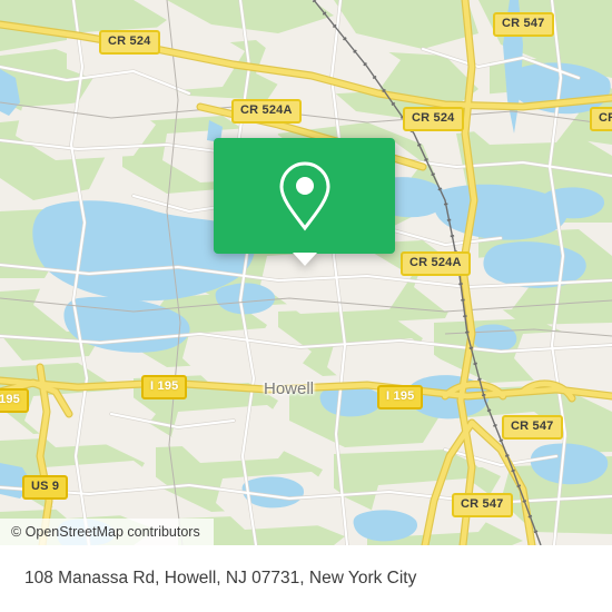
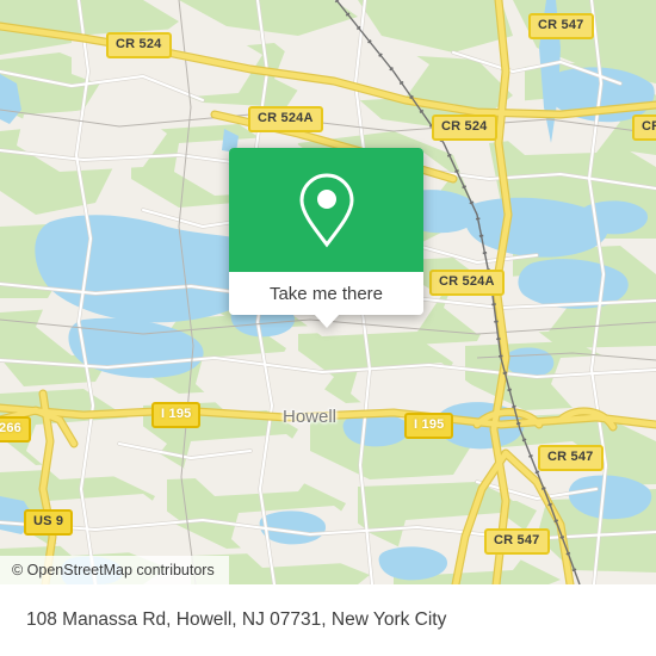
  CR 524
  CR 547
  CR 524A
  CR 524
  CR 524A
  I 195
- 195
+ 266
  I 195
  CR 547
  US 9
  CR 547
  Howell
+ Take me there
  © OpenStreetMap contributors
  108 Manassa Rd, Howell, NJ 07731, New York City
